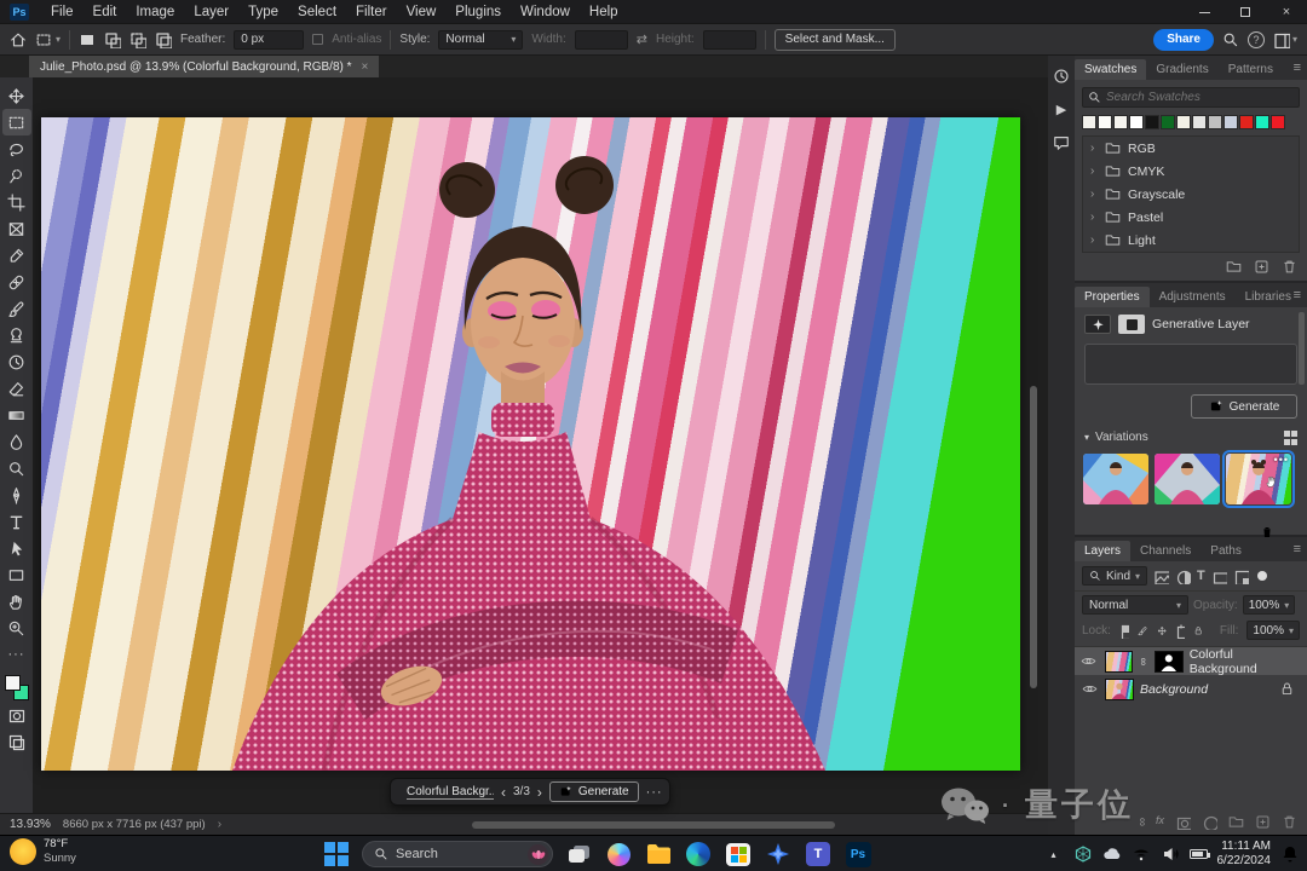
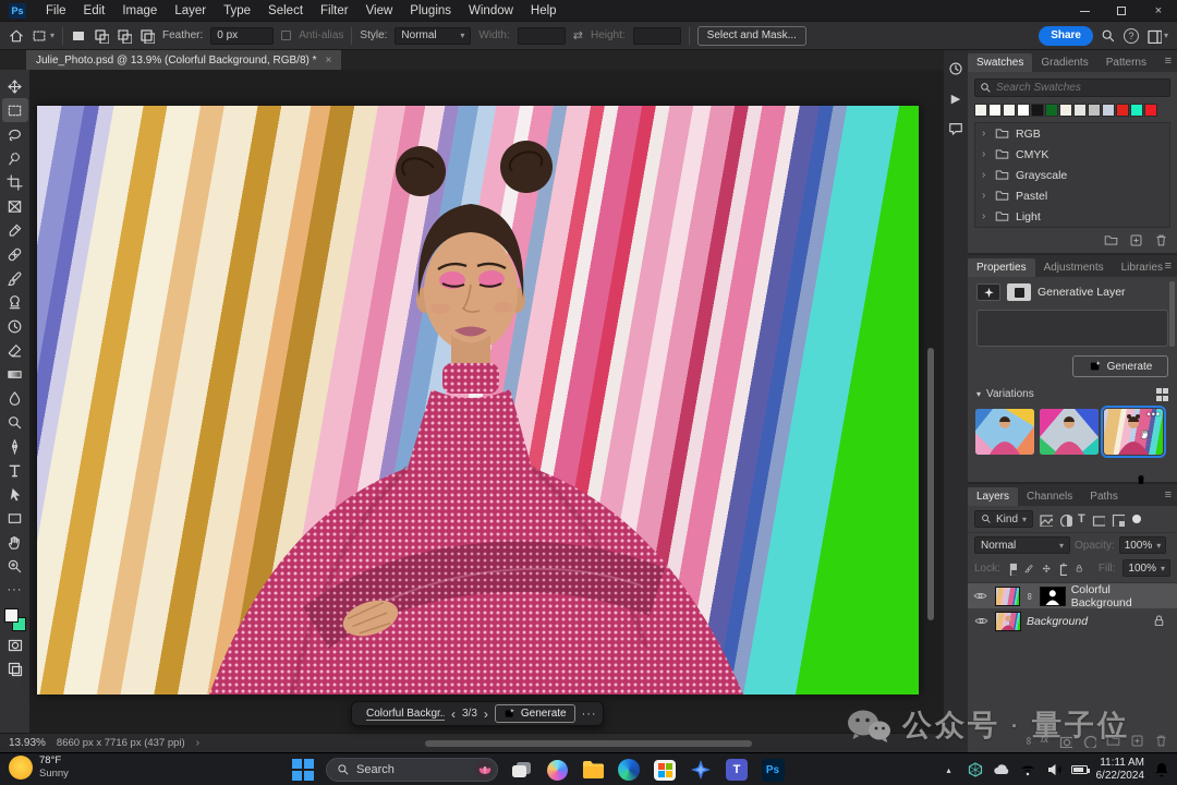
  Ps
  File
  Edit
  Image
  Layer
  Type
  Select
  Filter
  View
  Plugins
  Window
  Help
  ×
  ▾
  Feather:
  0 px
  Anti-alias
  Style:
  Normal
  ▾
  Width:
  ⇄
  Height:
  Select and Mask...
  Share
  ?
  ▾
  Julie_Photo.psd @ 13.9% (Colorful Background, RGB/8) *
  ×
  ···
  ▶
  Swatches
  Gradients
  Patterns
  ≡
  Search Swatches
  ›
  RGB
  ›
  CMYK
  ›
  Grayscale
  ›
  Pastel
  ›
  Light
  Properties
  Adjustments
  Libraries
  ≡
  Generative Layer
  Generate
  ▾
  Variations
  •••
  Layers
  Channels
  Paths
  ≡
  Kind
  ▾
  T
  Normal
  ▾
  Opacity:
  100%
  ▾
  Lock:
  Fill:
  100%
  ▾
  Colorful Background
  Background
  fx
  Colorful Backgr..
  ‹
  3/3
  ›
  Generate
  ···
  13.93%
  8660 px x 7716 px (437 ppi)
  ›
+ 公众号
  ·
  量子位
  78°F
  Sunny
  Search
  T
  Ps
  ▴
  11:11 AM
  6/22/2024
